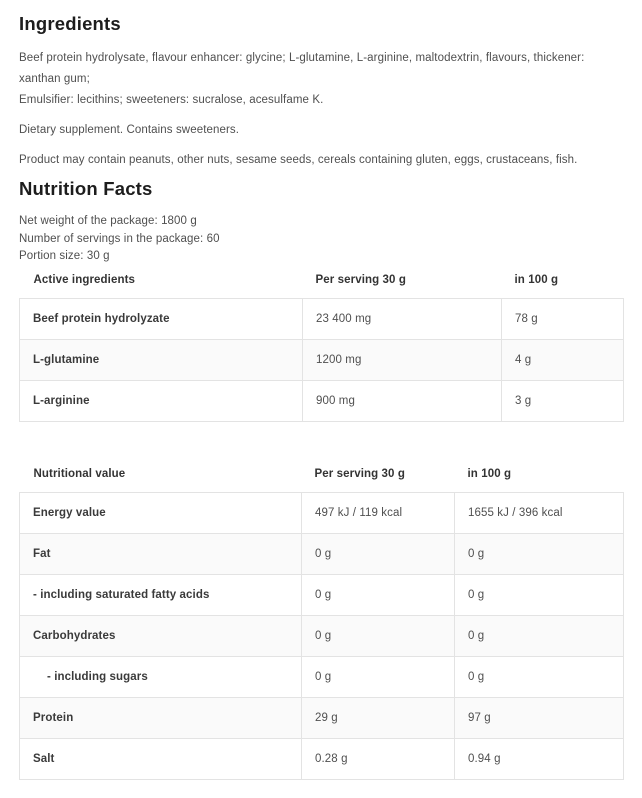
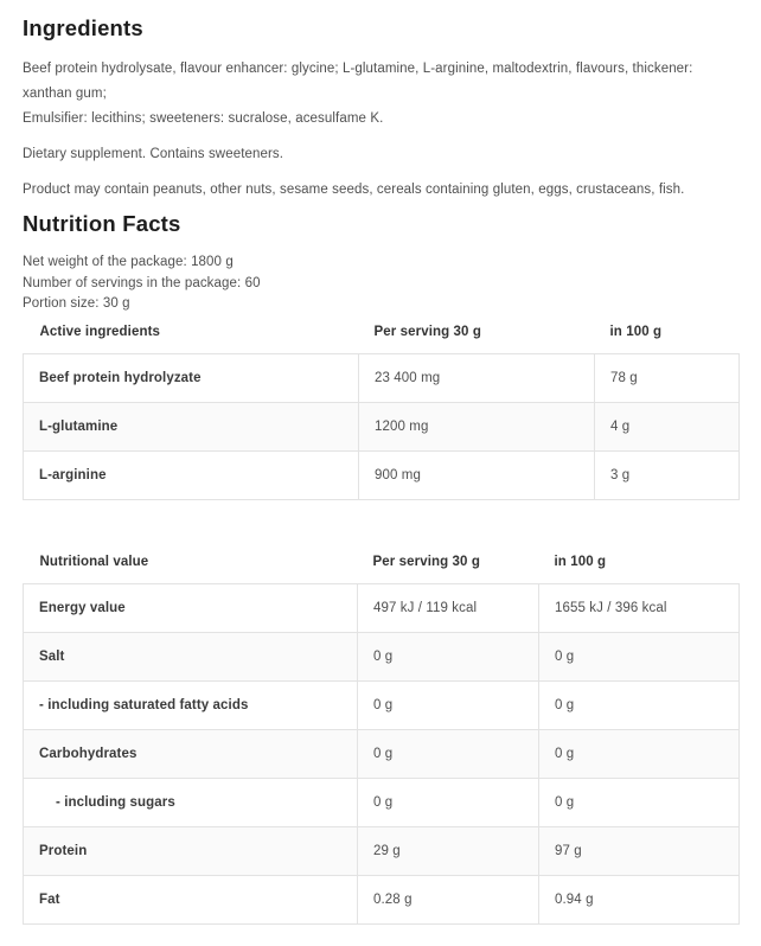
  Ingredients
  Beef protein hydrolysate, flavour enhancer: glycine; L-glutamine, L-arginine, maltodextrin, flavours, thickener: xanthan gum;
  Emulsifier: lecithins; sweeteners: sucralose, acesulfame K.
  Dietary supplement. Contains sweeteners.
  Product may contain peanuts, other nuts, sesame seeds, cereals containing gluten, eggs, crustaceans, fish.
  Nutrition Facts
  Net weight of the package: 1800 g
  Number of servings in the package: 60
  Portion size: 30 g
  Active ingredients	Per serving 30 g	in 100 g
  Beef protein hydrolyzate	23 400 mg	78 g
  L-glutamine	1200 mg	4 g
  L-arginine	900 mg	3 g
  Nutritional value	Per serving 30 g	in 100 g
  Energy value	497 kJ / 119 kcal	1655 kJ / 396 kcal
- Fat	0 g	0 g
+ Salt	0 g	0 g
  - including saturated fatty acids	0 g	0 g
  Carbohydrates	0 g	0 g
  - including sugars	0 g	0 g
  Protein	29 g	97 g
- Salt	0.28 g	0.94 g
+ Fat	0.28 g	0.94 g
